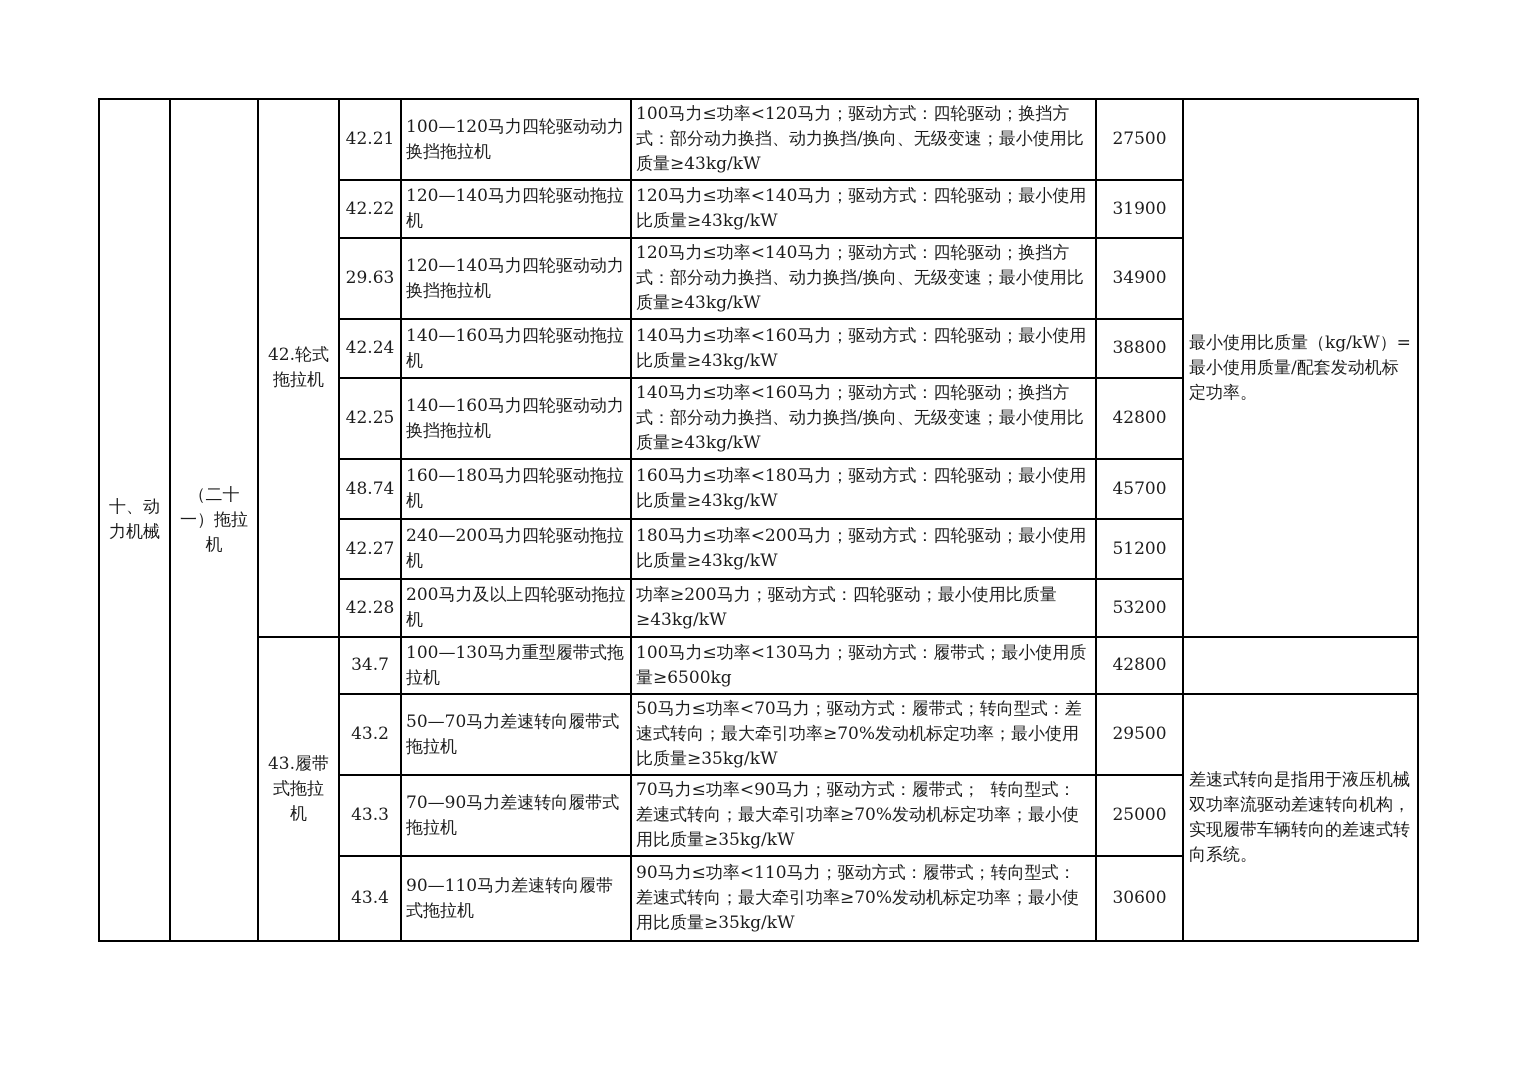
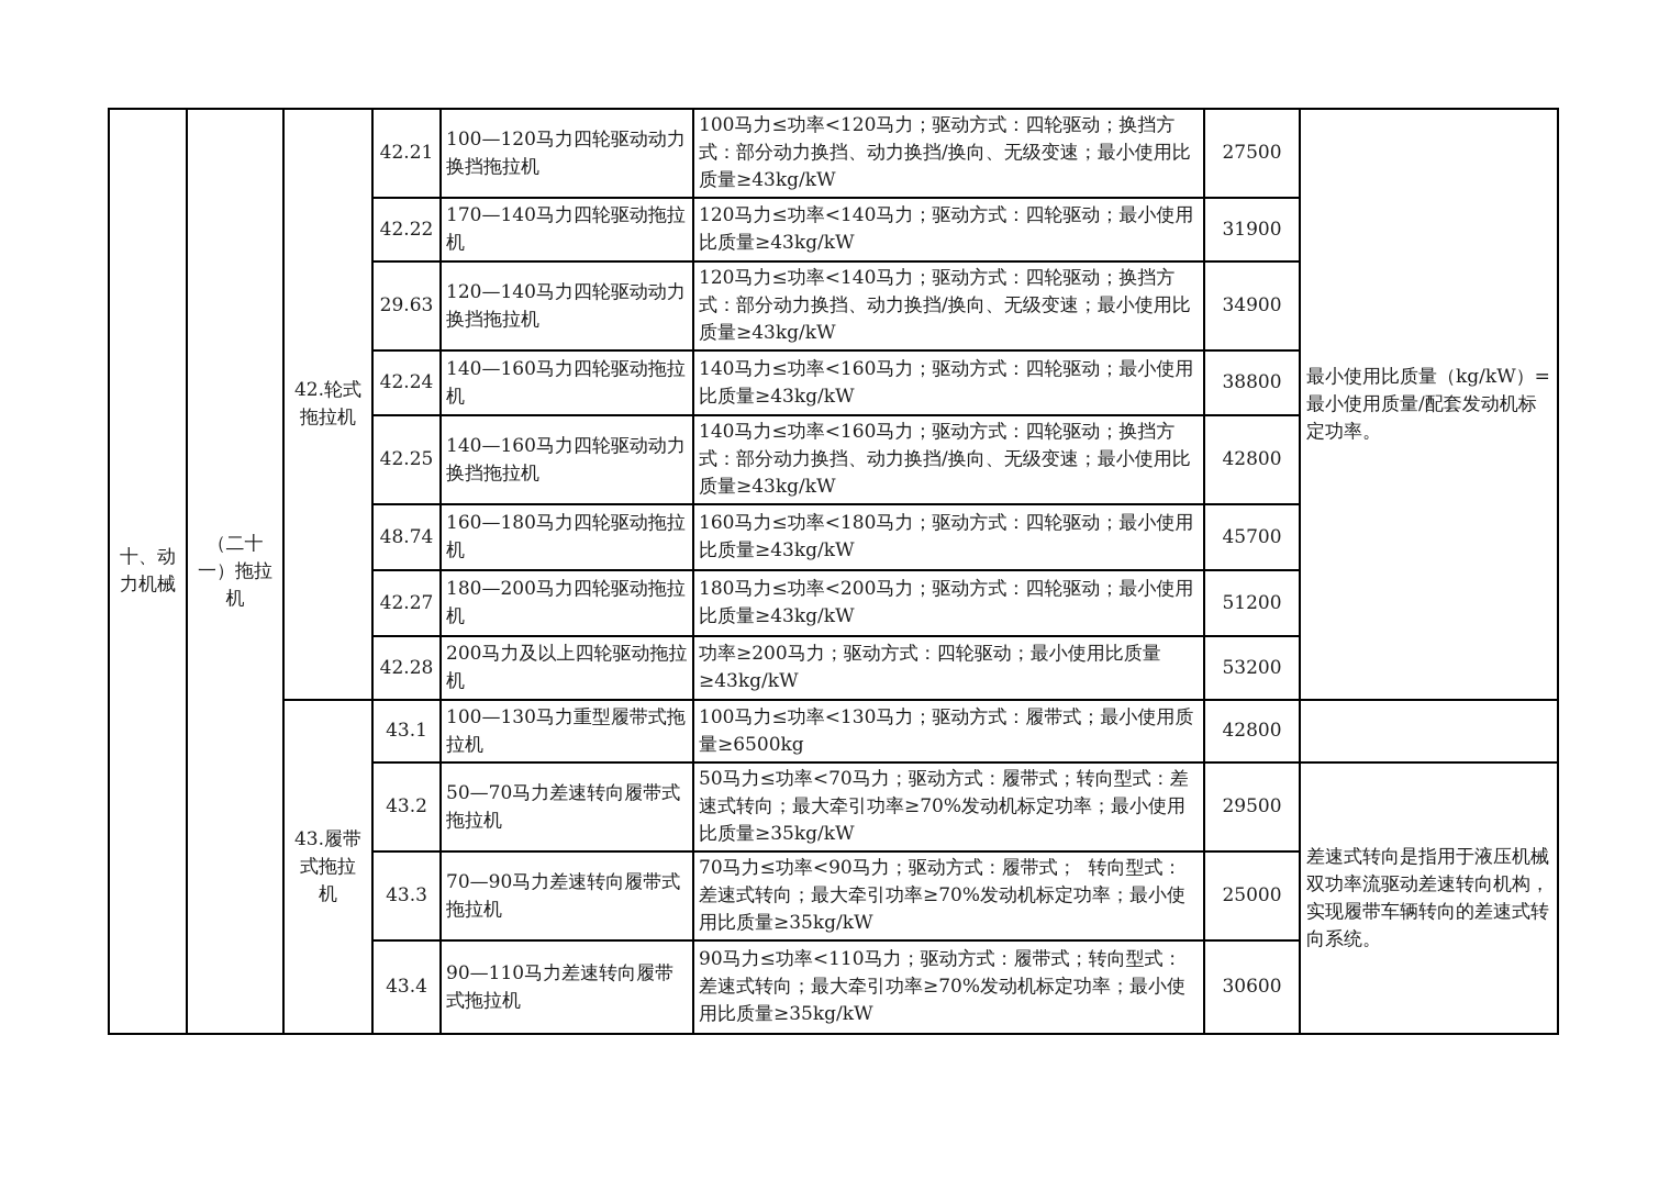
  十、动力机械	（二十一）拖拉机	42.轮式拖拉机	42.21	100—120马力四轮驱动动力换挡拖拉机	100马力≤功率<120马力；驱动方式：四轮驱动；换挡方式：部分动力换挡、动力换挡/换向、无级变速；最小使用比质量≥43kg/kW	27500	最小使用比质量（kg/kW）=最小使用质量/配套发动机标定功率。
- 42.22	120—140马力四轮驱动拖拉机	120马力≤功率<140马力；驱动方式：四轮驱动；最小使用比质量≥43kg/kW	31900
+ 42.22	170—140马力四轮驱动拖拉机	120马力≤功率<140马力；驱动方式：四轮驱动；最小使用比质量≥43kg/kW	31900
  29.63	120—140马力四轮驱动动力换挡拖拉机	120马力≤功率<140马力；驱动方式：四轮驱动；换挡方式：部分动力换挡、动力换挡/换向、无级变速；最小使用比质量≥43kg/kW	34900
  42.24	140—160马力四轮驱动拖拉机	140马力≤功率<160马力；驱动方式：四轮驱动；最小使用比质量≥43kg/kW	38800
  42.25	140—160马力四轮驱动动力换挡拖拉机	140马力≤功率<160马力；驱动方式：四轮驱动；换挡方式：部分动力换挡、动力换挡/换向、无级变速；最小使用比质量≥43kg/kW	42800
  48.74	160—180马力四轮驱动拖拉机	160马力≤功率<180马力；驱动方式：四轮驱动；最小使用比质量≥43kg/kW	45700
- 42.27	240—200马力四轮驱动拖拉机	180马力≤功率<200马力；驱动方式：四轮驱动；最小使用比质量≥43kg/kW	51200
+ 42.27	180—200马力四轮驱动拖拉机	180马力≤功率<200马力；驱动方式：四轮驱动；最小使用比质量≥43kg/kW	51200
  42.28	200马力及以上四轮驱动拖拉机	功率≥200马力；驱动方式：四轮驱动；最小使用比质量≥43kg/kW	53200
- 43.履带式拖拉机	34.7	100—130马力重型履带式拖拉机	100马力≤功率<130马力；驱动方式：履带式；最小使用质量≥6500kg	42800
+ 43.履带式拖拉机	43.1	100—130马力重型履带式拖拉机	100马力≤功率<130马力；驱动方式：履带式；最小使用质量≥6500kg	42800
  43.2	50—70马力差速转向履带式拖拉机	50马力≤功率<70马力；驱动方式：履带式；转向型式：差速式转向；最大牵引功率≥70%发动机标定功率；最小使用比质量≥35kg/kW	29500	差速式转向是指用于液压机械双功率流驱动差速转向机构，实现履带车辆转向的差速式转向系统。
  43.3	70—90马力差速转向履带式拖拉机	70马力≤功率<90马力；驱动方式：履带式； 转向型式：差速式转向；最大牵引功率≥70%发动机标定功率；最小使用比质量≥35kg/kW	25000
  43.4	90—110马力差速转向履带式拖拉机	90马力≤功率<110马力；驱动方式：履带式；转向型式：差速式转向；最大牵引功率≥70%发动机标定功率；最小使用比质量≥35kg/kW	30600
